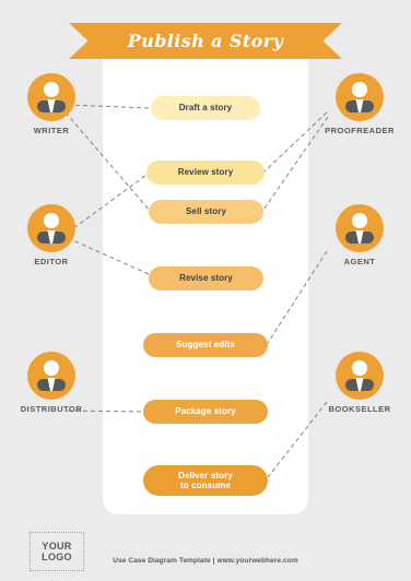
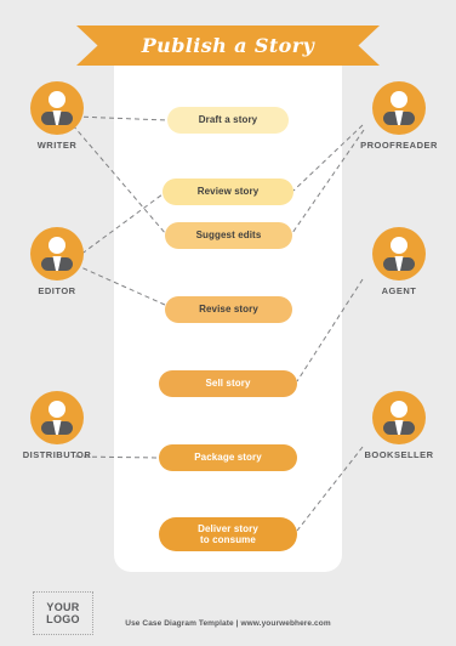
  Publish a Story
  WRITER
  EDITOR
  DISTRIBUTOR
  PROOFREADER
  AGENT
  BOOKSELLER
  Draft a story
  Review story
- Sell story
+ Suggest edits
  Revise story
- Suggest edits
+ Sell story
  Package story
  Deliver story
  to consume
  YOUR
  LOGO
